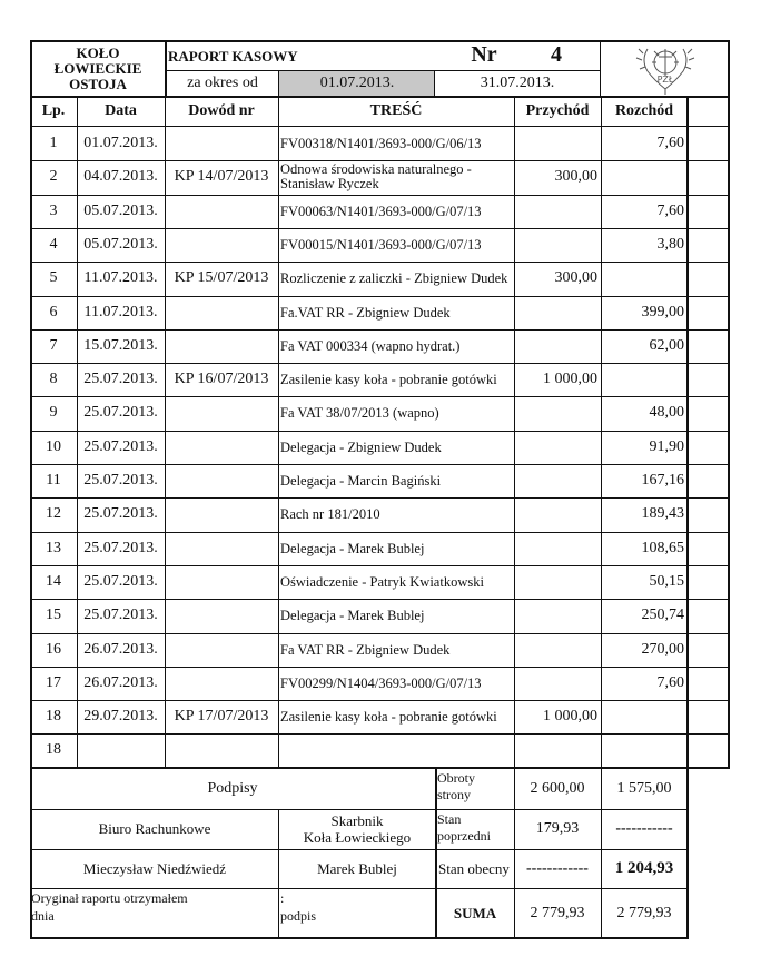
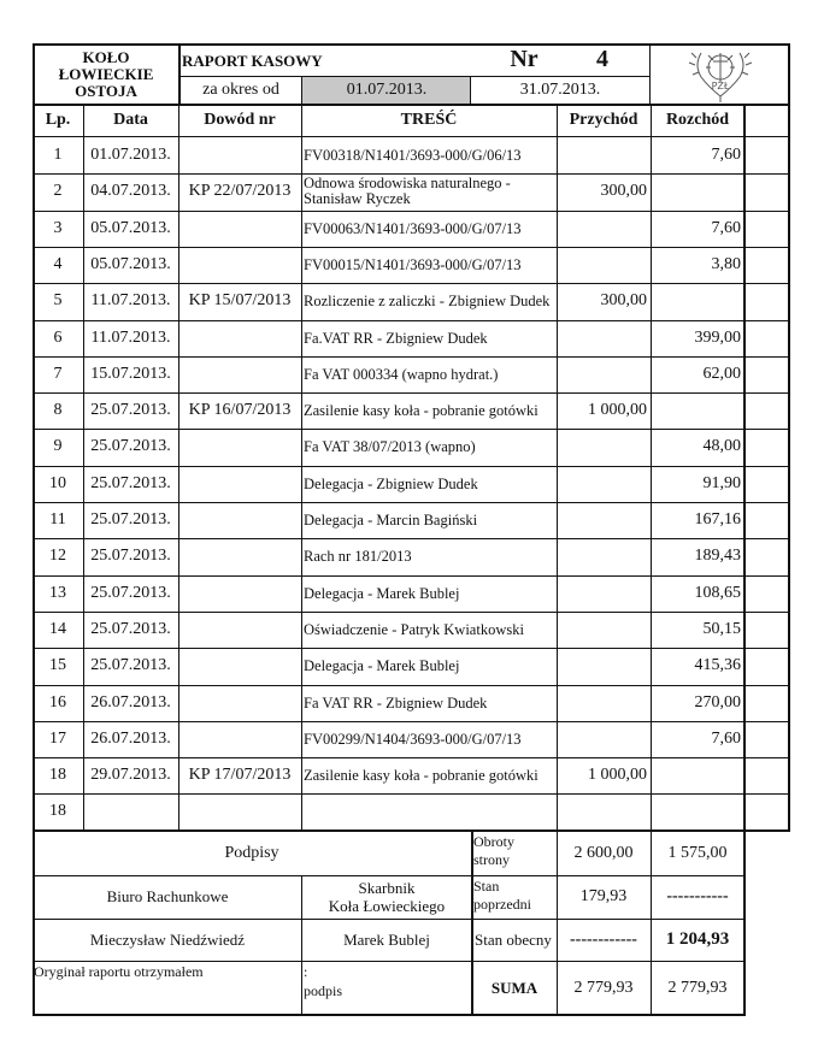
  KOŁO
  ŁOWIECKIE
  OSTOJA
  RAPORT KASOWY
  Nr
  4
  za okres od
  01.07.2013.
  31.07.2013.
  PZŁ
  Lp.
  Data
  Dowód nr
  TREŚĆ
  Przychód
  Rozchód
  1
  01.07.2013.
  FV00318/N1401/3693-000/G/06/13
  7,60
  2
  04.07.2013.
- KP 14/07/2013
+ KP 22/07/2013
  Odnowa środowiska naturalnego - Stanisław Ryczek
  300,00
  3
  05.07.2013.
  FV00063/N1401/3693-000/G/07/13
  7,60
  4
  05.07.2013.
  FV00015/N1401/3693-000/G/07/13
  3,80
  5
  11.07.2013.
  KP 15/07/2013
  Rozliczenie z zaliczki - Zbigniew Dudek
  300,00
  6
  11.07.2013.
  Fa.VAT RR - Zbigniew Dudek
  399,00
  7
  15.07.2013.
  Fa VAT 000334 (wapno hydrat.)
  62,00
  8
  25.07.2013.
  KP 16/07/2013
  Zasilenie kasy koła - pobranie gotówki
  1 000,00
  9
  25.07.2013.
  Fa VAT 38/07/2013 (wapno)
  48,00
  10
  25.07.2013.
  Delegacja - Zbigniew Dudek
  91,90
  11
  25.07.2013.
  Delegacja - Marcin Bagiński
  167,16
  12
  25.07.2013.
- Rach nr 181/2010
+ Rach nr 181/2013
  189,43
  13
  25.07.2013.
  Delegacja - Marek Bublej
  108,65
  14
  25.07.2013.
  Oświadczenie - Patryk Kwiatkowski
  50,15
  15
  25.07.2013.
  Delegacja - Marek Bublej
- 250,74
+ 415,36
  16
  26.07.2013.
  Fa VAT RR - Zbigniew Dudek
  270,00
  17
  26.07.2013.
  FV00299/N1404/3693-000/G/07/13
  7,60
  18
  29.07.2013.
  KP 17/07/2013
  Zasilenie kasy koła - pobranie gotówki
  1 000,00
  18
  Podpisy
  Biuro Rachunkowe
  Skarbnik
  Koła Łowieckiego
  Mieczysław Niedźwiedź
  Marek Bublej
  Oryginał raportu otrzymałem
- dnia
  :
  podpis
  Obroty
  strony
  2 600,00
  1 575,00
  Stan
  poprzedni
  179,93
  -----------
  Stan obecny
  ------------
  1 204,93
  SUMA
  2 779,93
  2 779,93
